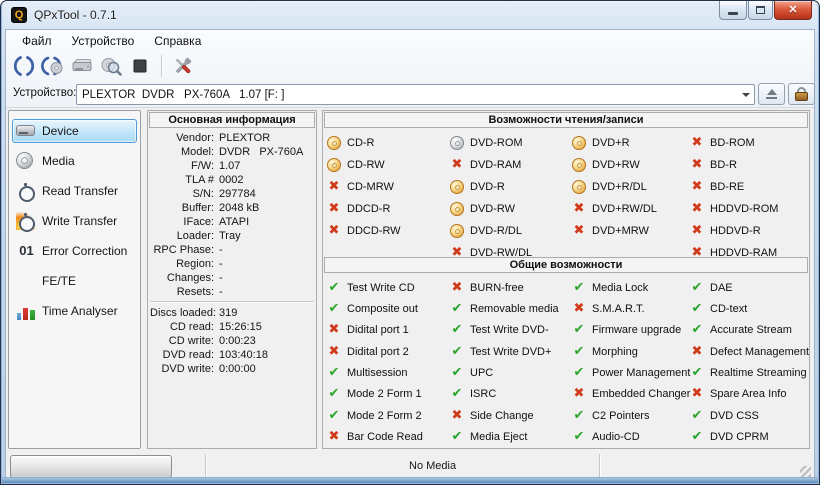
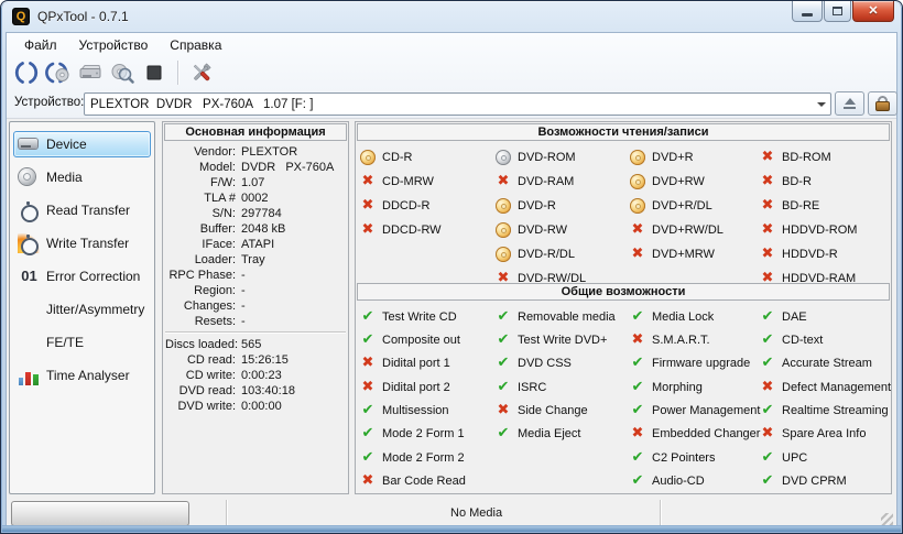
  Q
  QPxTool - 0.7.1
  ✕
  Файл
  Устройство
  Справка
  Устройство:
  PLEXTOR DVDR PX-760A 1.07 [F: ]
  Device
  Media
  Read Transfer
  Write Transfer
  Error Correction
+ Jitter/Asymmetry
  FE/TE
  Time Analyser
  Основная информация
  Vendor:
  PLEXTOR
  Model:
  DVDR PX-760A
  F/W:
  1.07
  TLA #
  0002
  S/N:
  297784
  Buffer:
  2048 kB
  IFace:
  ATAPI
  Loader:
  Tray
  RPC Phase:
  -
  Region:
  -
  Changes:
  -
  Resets:
  -
  Discs loaded:
- 319
+ 565
  CD read:
  15:26:15
  CD write:
  0:00:23
  DVD read:
  103:40:18
  DVD write:
  0:00:00
  Возможности чтения/записи
  CD-R
- CD-RW
  CD-MRW
  DDCD-R
  DDCD-RW
  DVD-ROM
  DVD-RAM
  DVD-R
  DVD-RW
  DVD-R/DL
  DVD-RW/DL
  DVD+R
  DVD+RW
  DVD+R/DL
  DVD+RW/DL
  DVD+MRW
  BD-ROM
  BD-R
  BD-RE
  HDDVD-ROM
  HDDVD-R
  HDDVD-RAM
  Общие возможности
  Test Write CD
  Composite out
  Didital port 1
  Didital port 2
  Multisession
  Mode 2 Form 1
  Mode 2 Form 2
  Bar Code Read
- BURN-free
  Removable media
- Test Write DVD-
  Test Write DVD+
- UPC
+ DVD CSS
  ISRC
  Side Change
  Media Eject
  Media Lock
  S.M.A.R.T.
  Firmware upgrade
  Morphing
  Power Management
  Embedded Changer
  C2 Pointers
  Audio-CD
  DAE
  CD-text
  Accurate Stream
  Defect Management
  Realtime Streaming
  Spare Area Info
- DVD CSS
+ UPC
  DVD CPRM
  No Media
